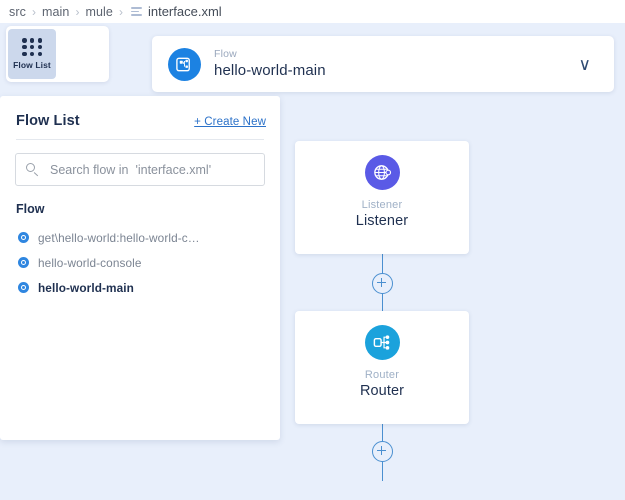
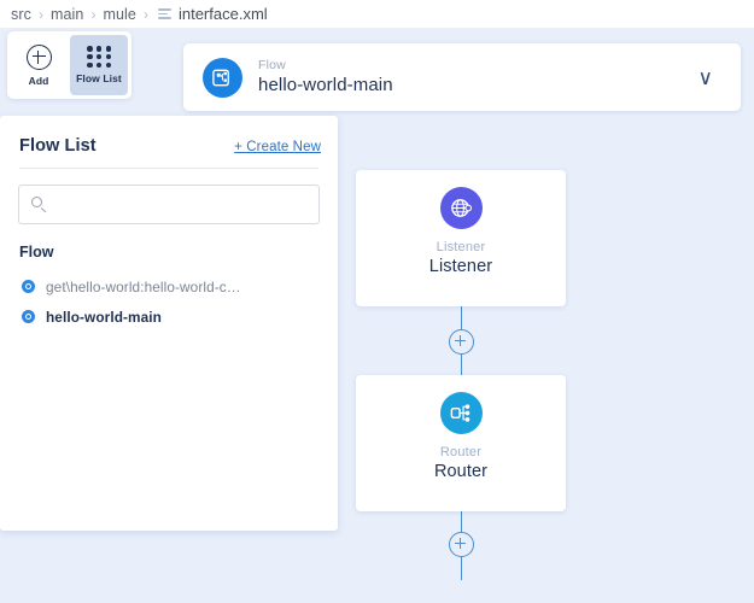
  src
  ›
  main
  ›
  mule
  ›
  interface.xml
+ Add
  Flow List
  Flow
  hello-world-main
  ∨
  Flow List
  + Create New
- Search flow in 'interface.xml'
  Flow
  get\hello-world:hello-world-c…
- hello-world-console
  hello-world-main
  Listener
  Listener
  Router
  Router
